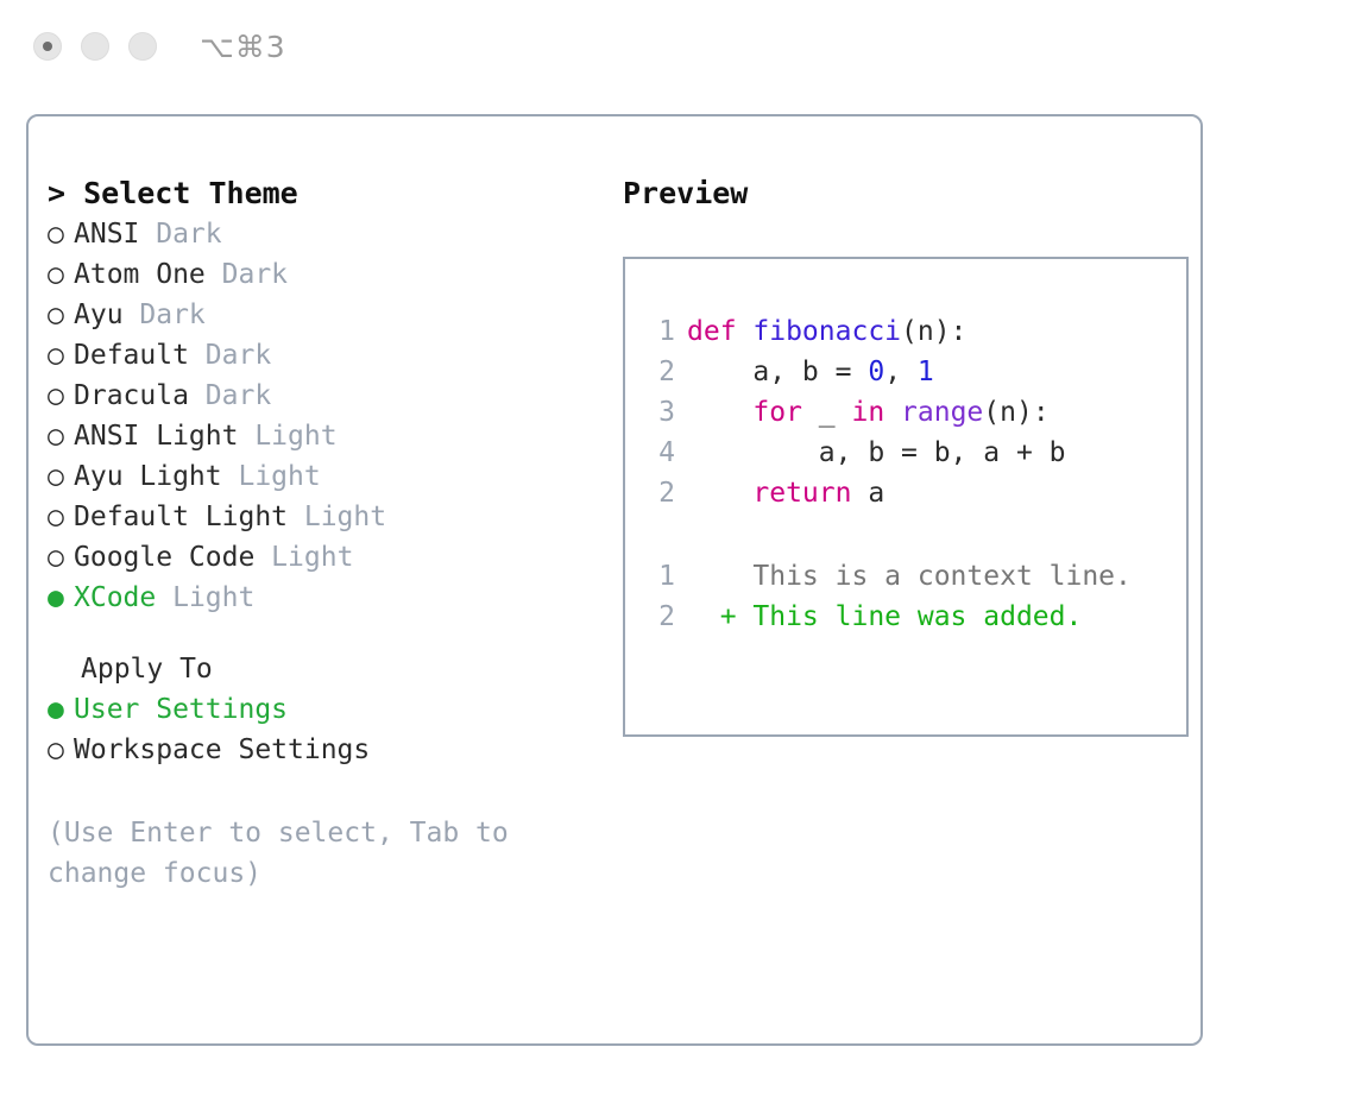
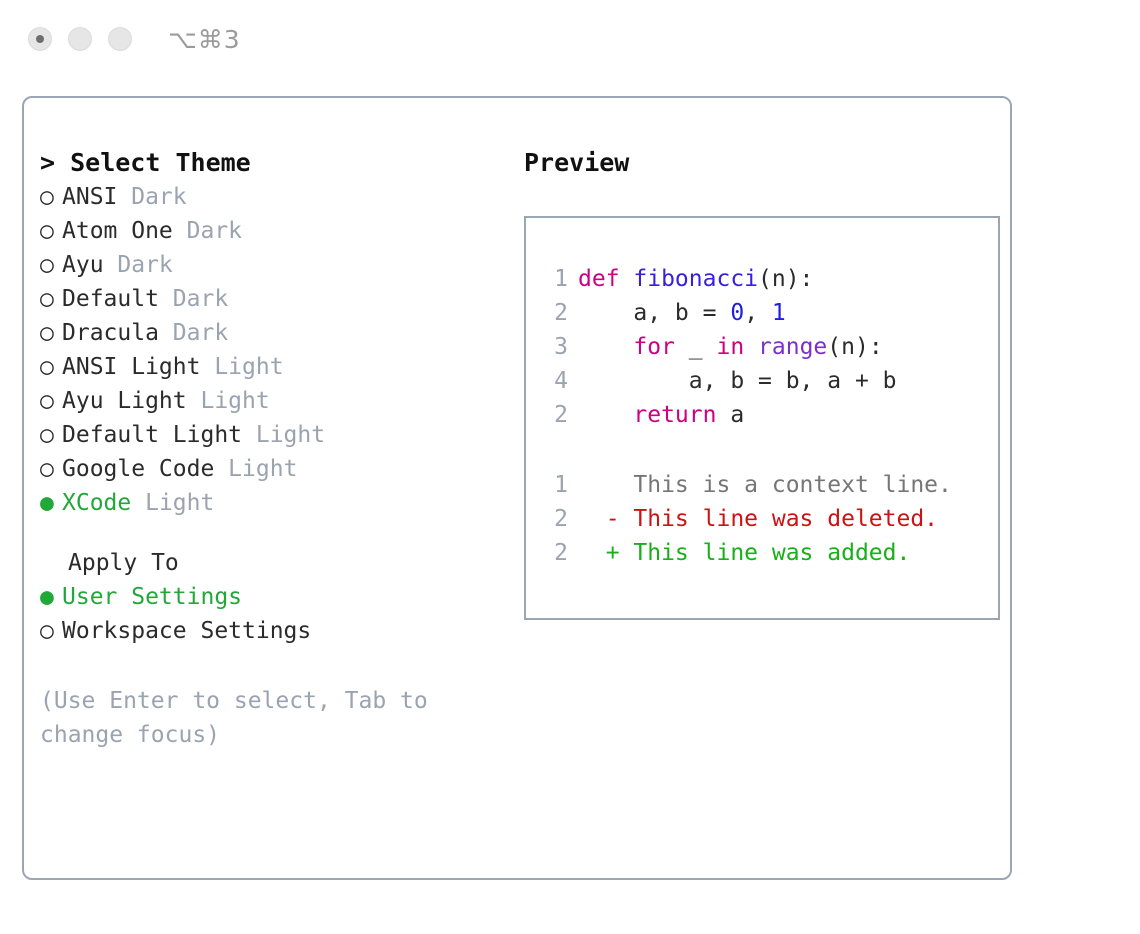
  ⌥⌘3
  > Select Theme
  ○ ANSI Dark
  ○ Atom One Dark
  ○ Ayu Dark
  ○ Default Dark
  ○ Dracula Dark
  ○ ANSI Light Light
  ○ Ayu Light Light
  ○ Default Light Light
  ○ Google Code Light
  ● XCode Light
  Apply To
  ● User Settings
  ○ Workspace Settings
  (Use Enter to select, Tab to
  change focus)
  Preview
  1 def fibonacci(n):
  2 a, b = 0, 1
  3 for _ in range(n):
  4 a, b = b, a + b
  2 return a
  1 This is a context line.
+ 2 - This line was deleted.
  2 + This line was added.
